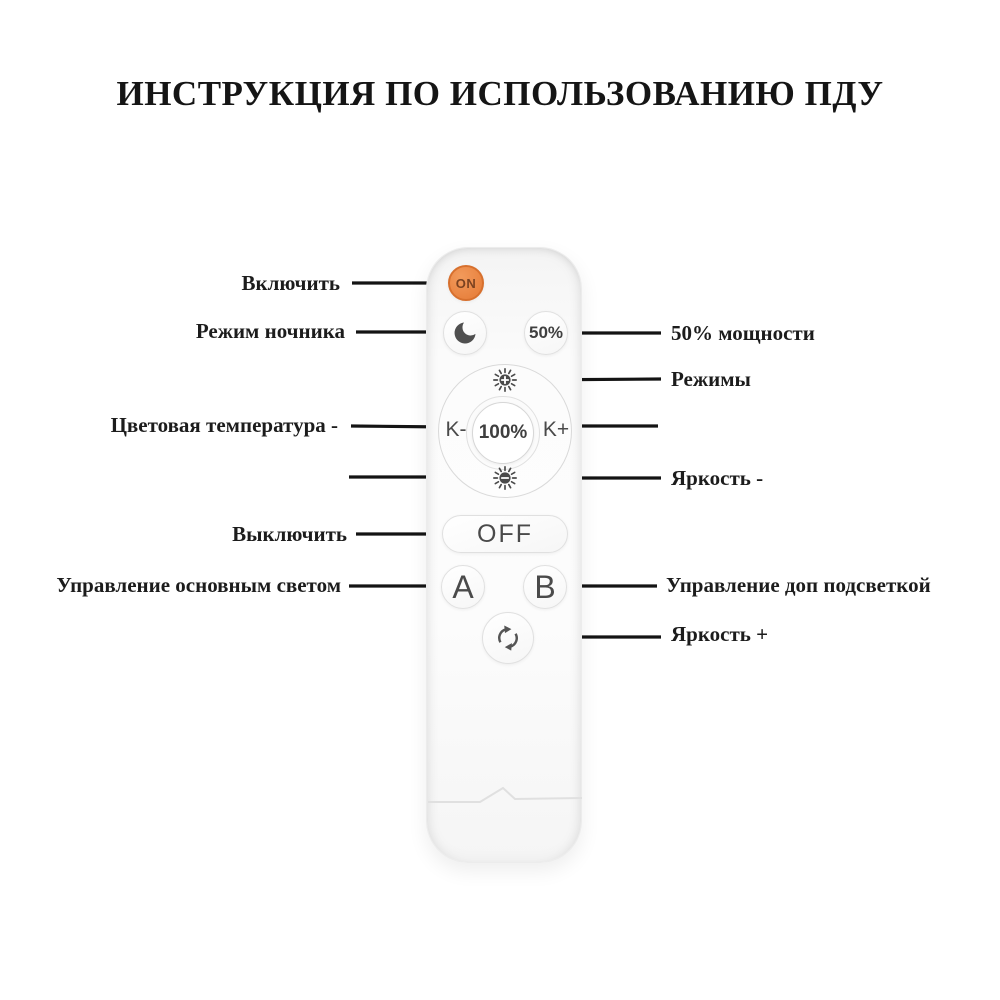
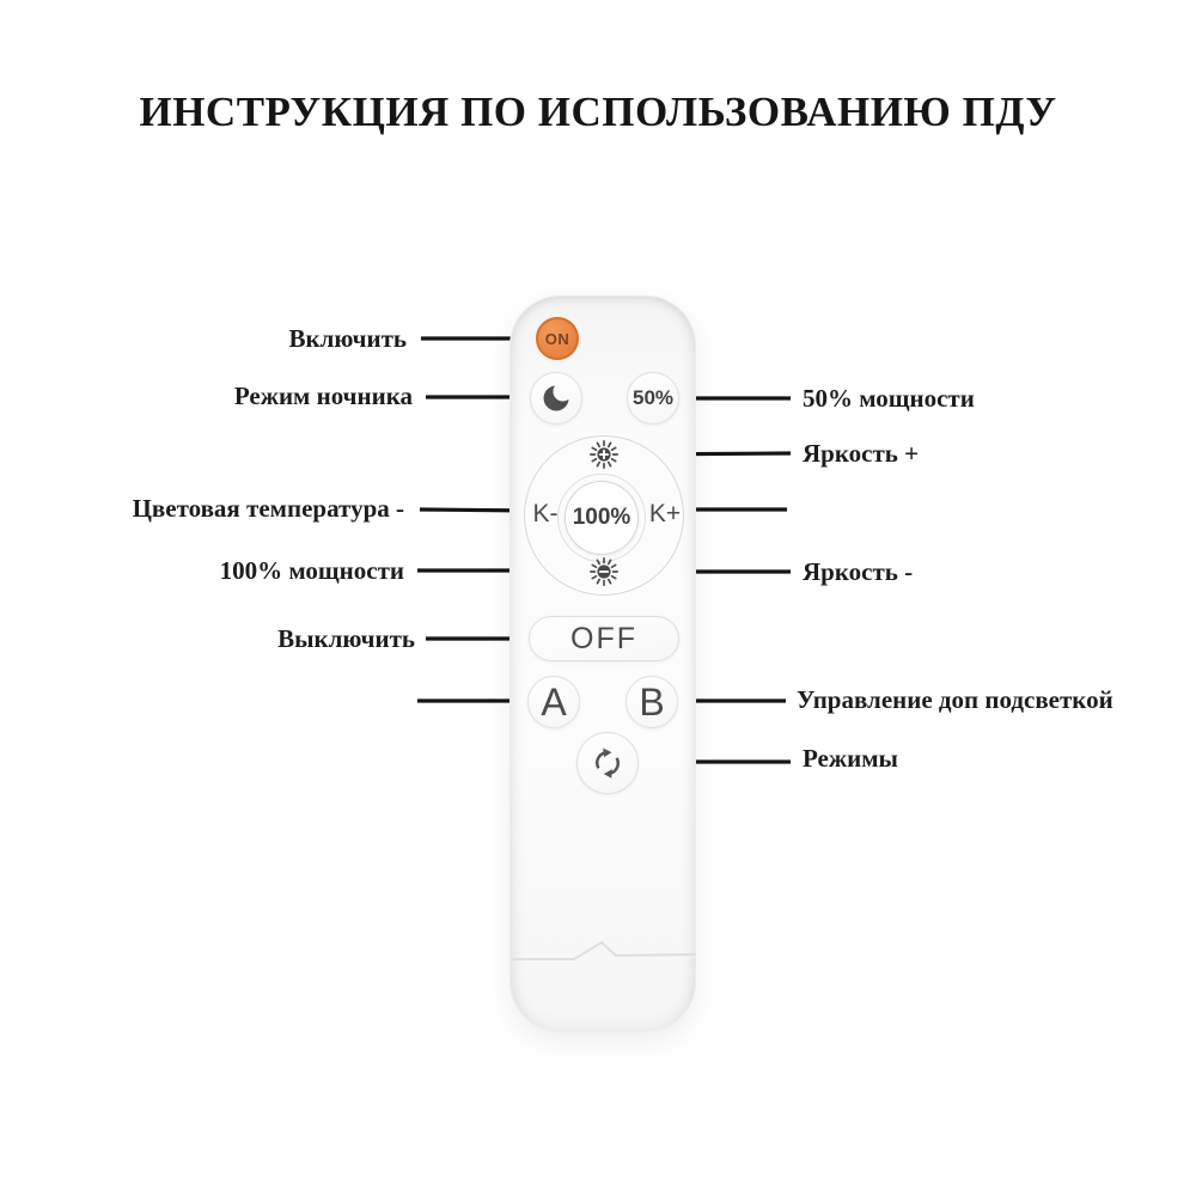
  ИНСТРУКЦИЯ ПО ИСПОЛЬЗОВАНИЮ ПДУ
  ON
  50%
  K-
  100%
  K+
  OFF
  A
  B
  Включить
  Режим ночника
  Цветовая температура -
+ 100% мощности
  Выключить
- Управление основным светом
  50% мощности
- Режимы
+ Яркость +
  Яркость -
  Управление доп подсветкой
- Яркость +
+ Режимы
